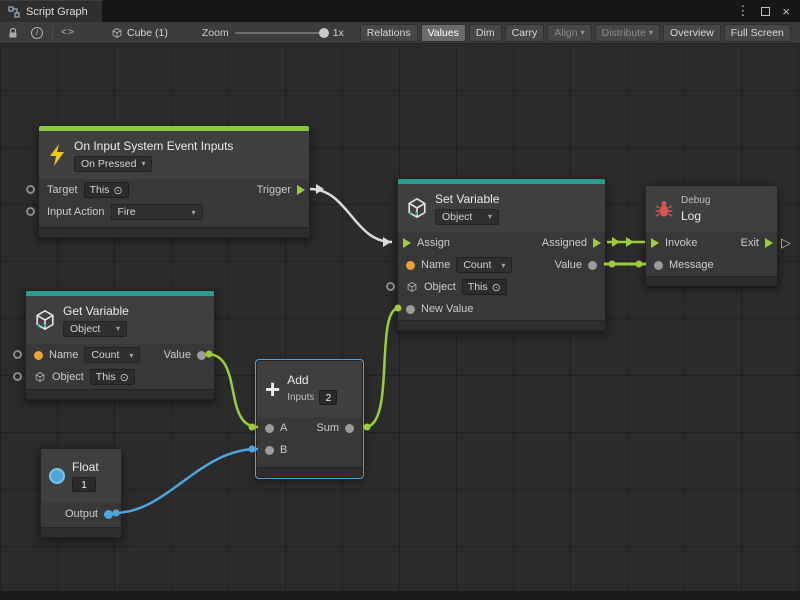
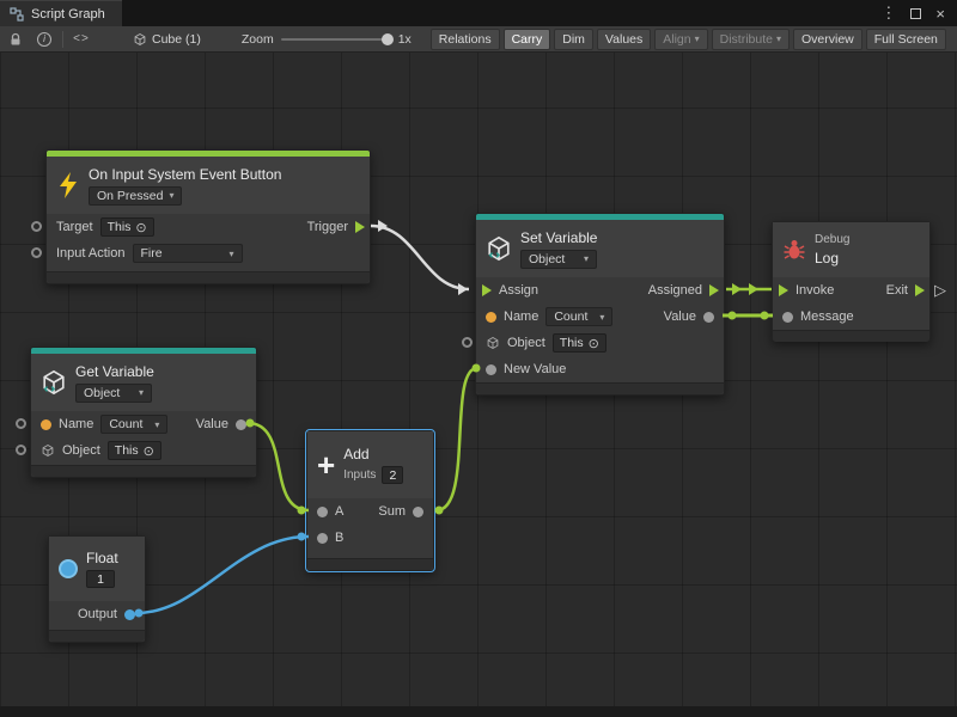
  Script Graph
  ⋮
  ×
  i
  <>
  Cube (1)
  Zoom
  1x
  Relations
- Values
+ Carry
  Dim
- Carry
+ Values
  Align
  ▾
  Distribute
  ▾
  Overview
  Full Screen
- On Input System Event Inputs
+ On Input System Event Button
  On Pressed
  ▾
  Target
  This
  ⊙
  Trigger
  Input Action
  Fire
  ▾
  Set Variable
  Object
  ▾
  Assign
  Assigned
  Name
  Count
  ▾
  Value
  Object
  This
  ⊙
  New Value
  Debug
  Log
  Invoke
  Exit
  Message
  Get Variable
  Object
  ▾
  Name
  Count
  ▾
  Value
  Object
  This
  ⊙
  +
  Add
  Inputs
  2
  A
  Sum
  B
  Float
  1
  Output
  ▷
